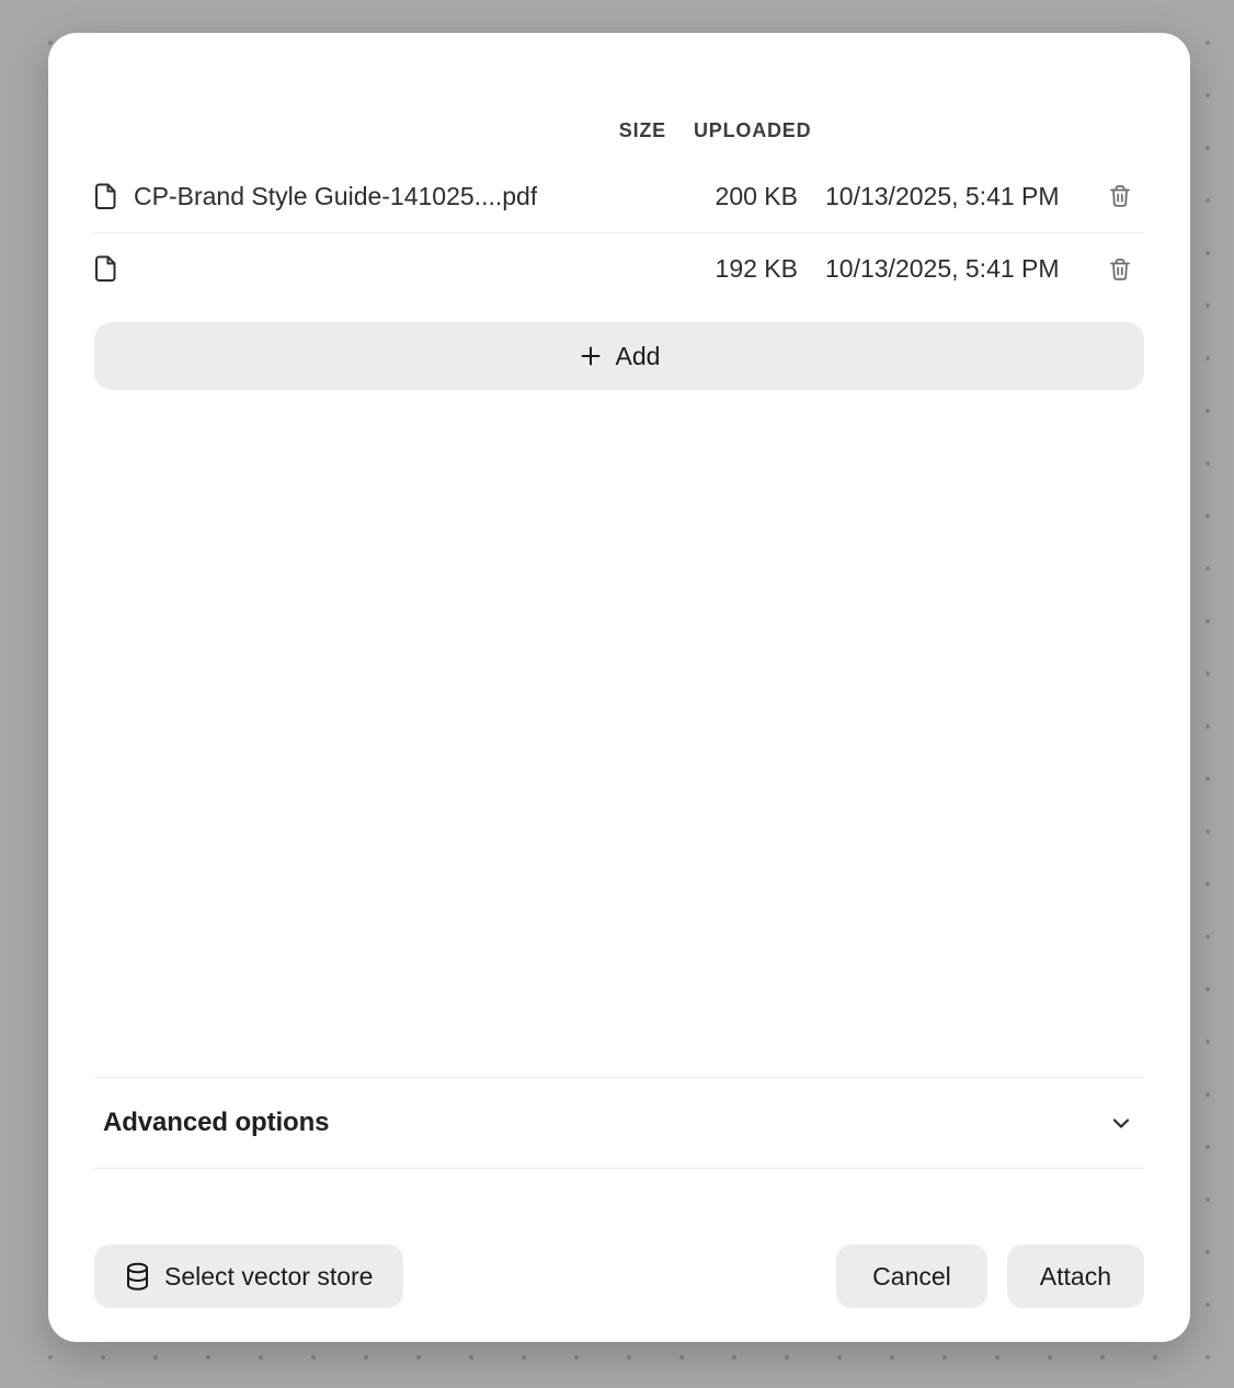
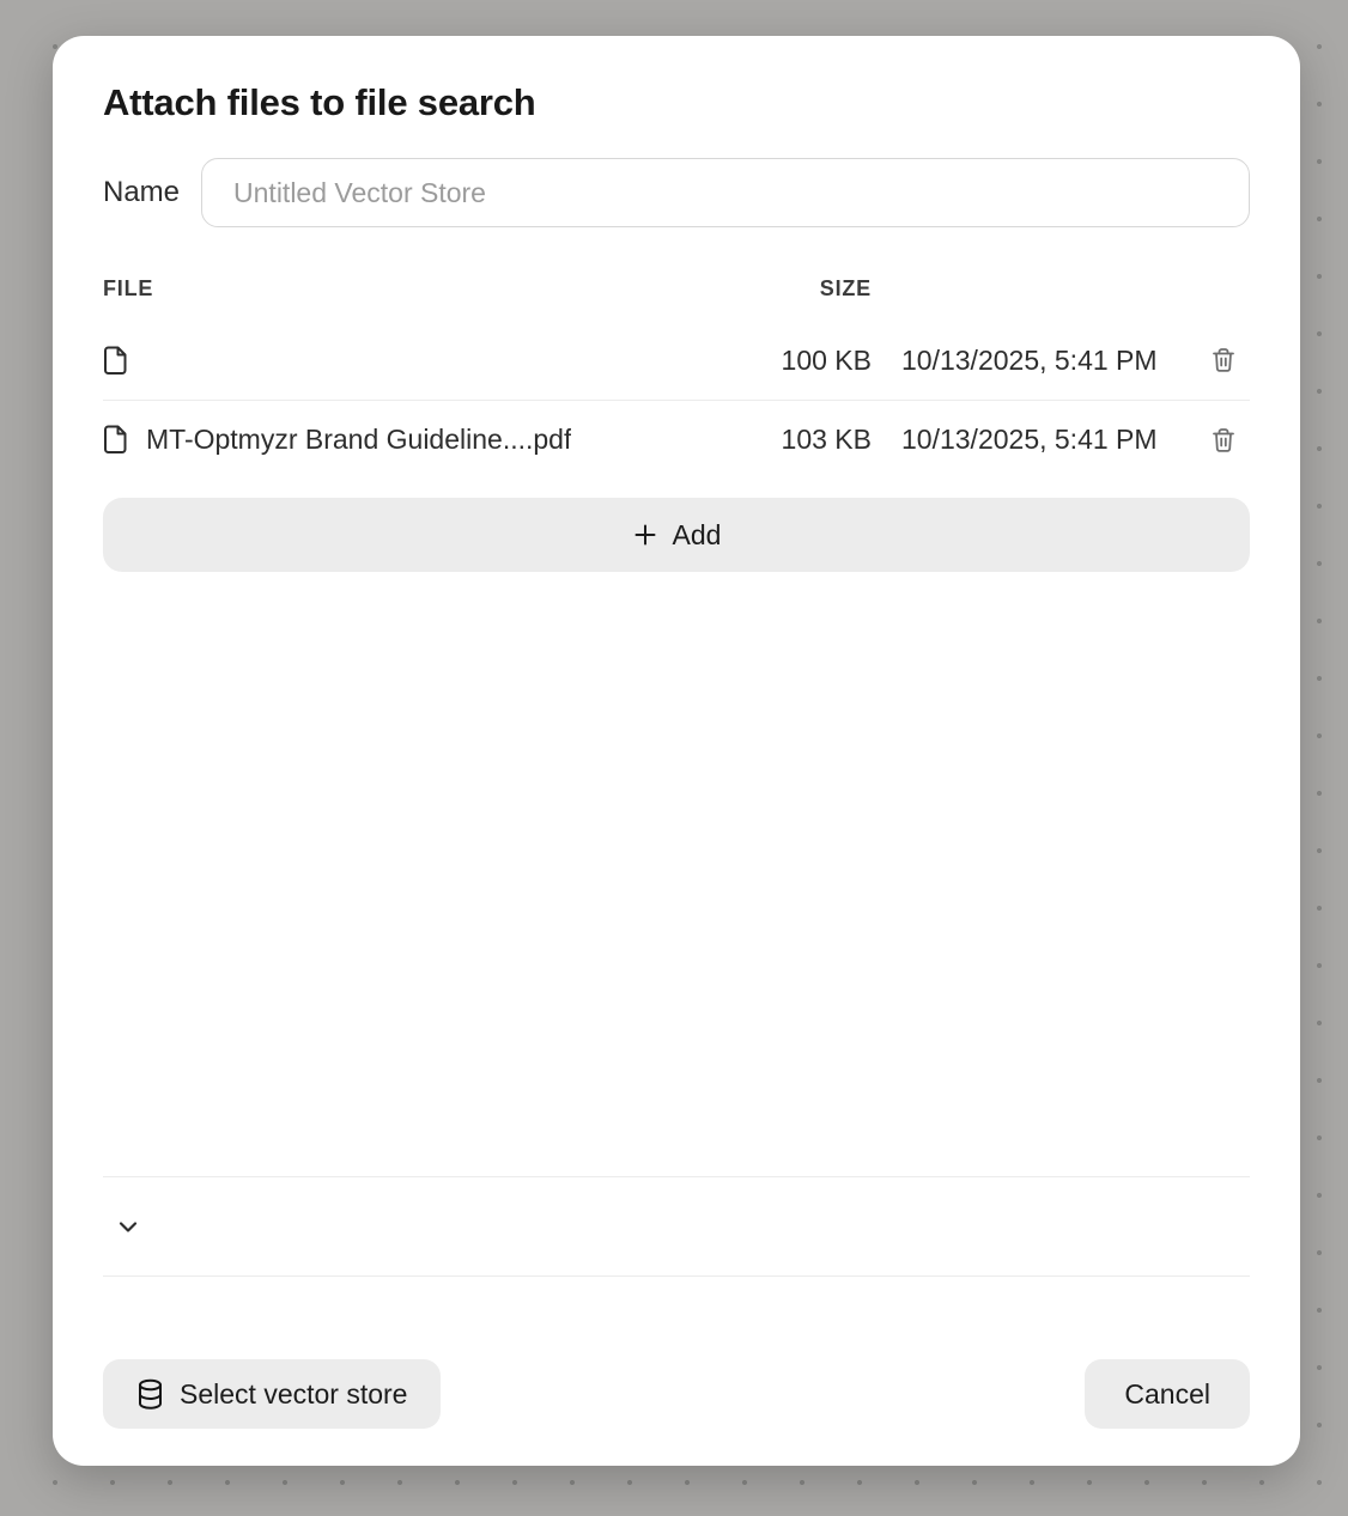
+ Attach files to file search
+ Name
+ Untitled Vector Store
+ FILE
  SIZE
- UPLOADED
- CP-Brand Style Guide-141025....pdf
- 200 KB
+ 100 KB
  10/13/2025, 5:41 PM
+ MT-Optmyzr Brand Guideline....pdf
- 192 KB
+ 103 KB
  10/13/2025, 5:41 PM
  Add
- Advanced options
  Select vector store
  Cancel
- Attach
